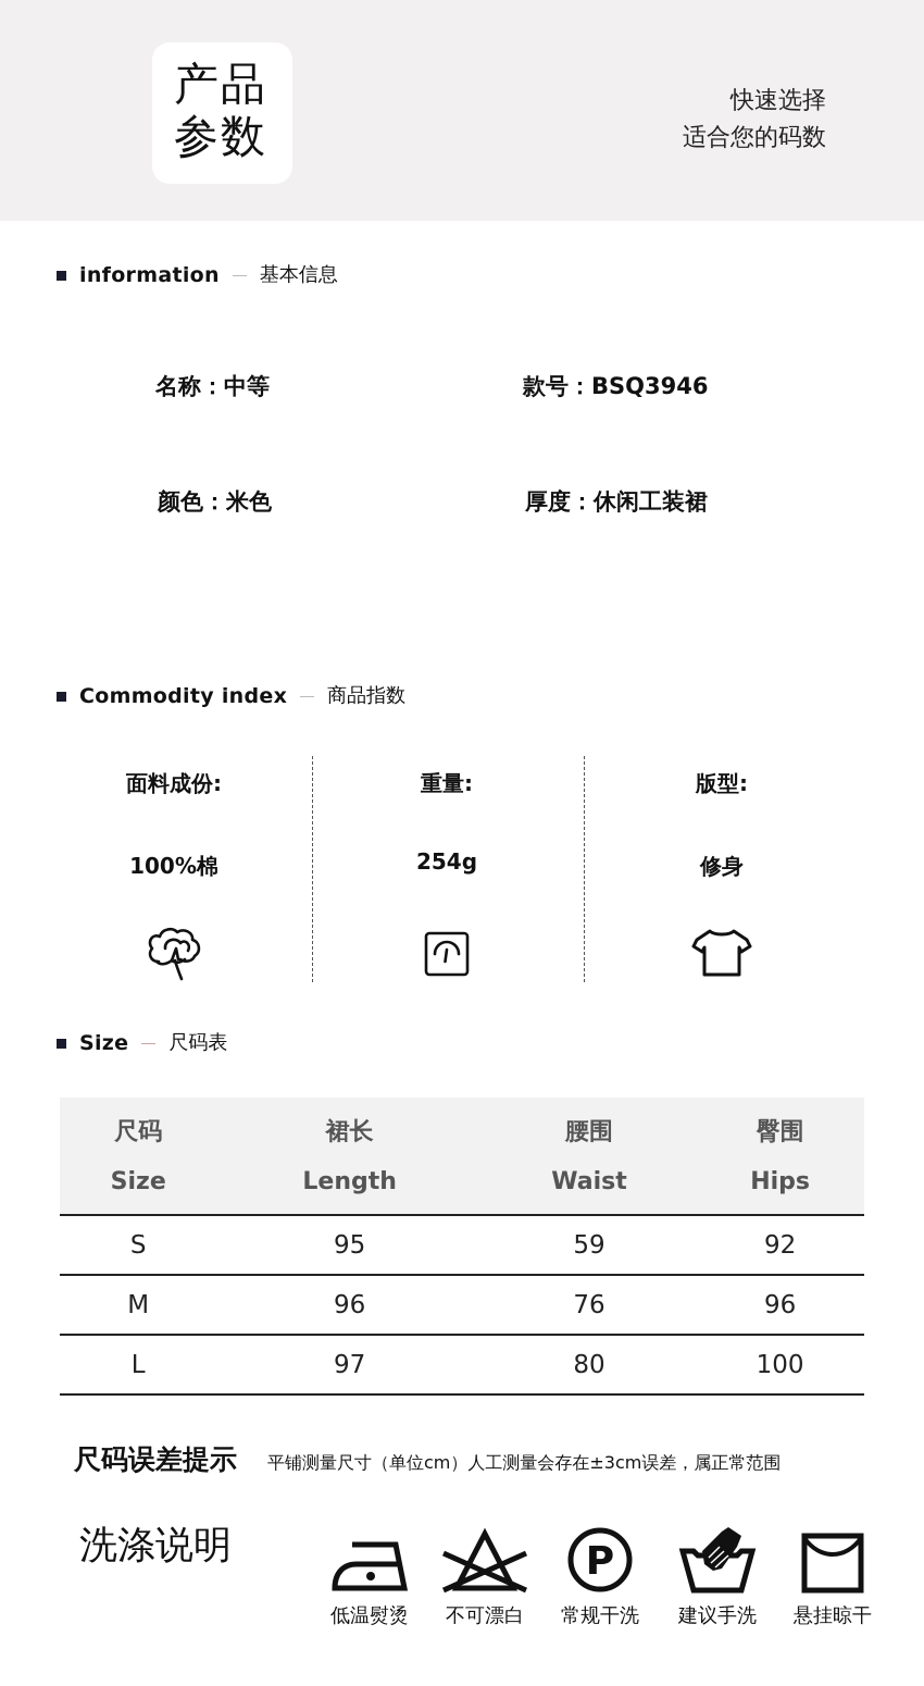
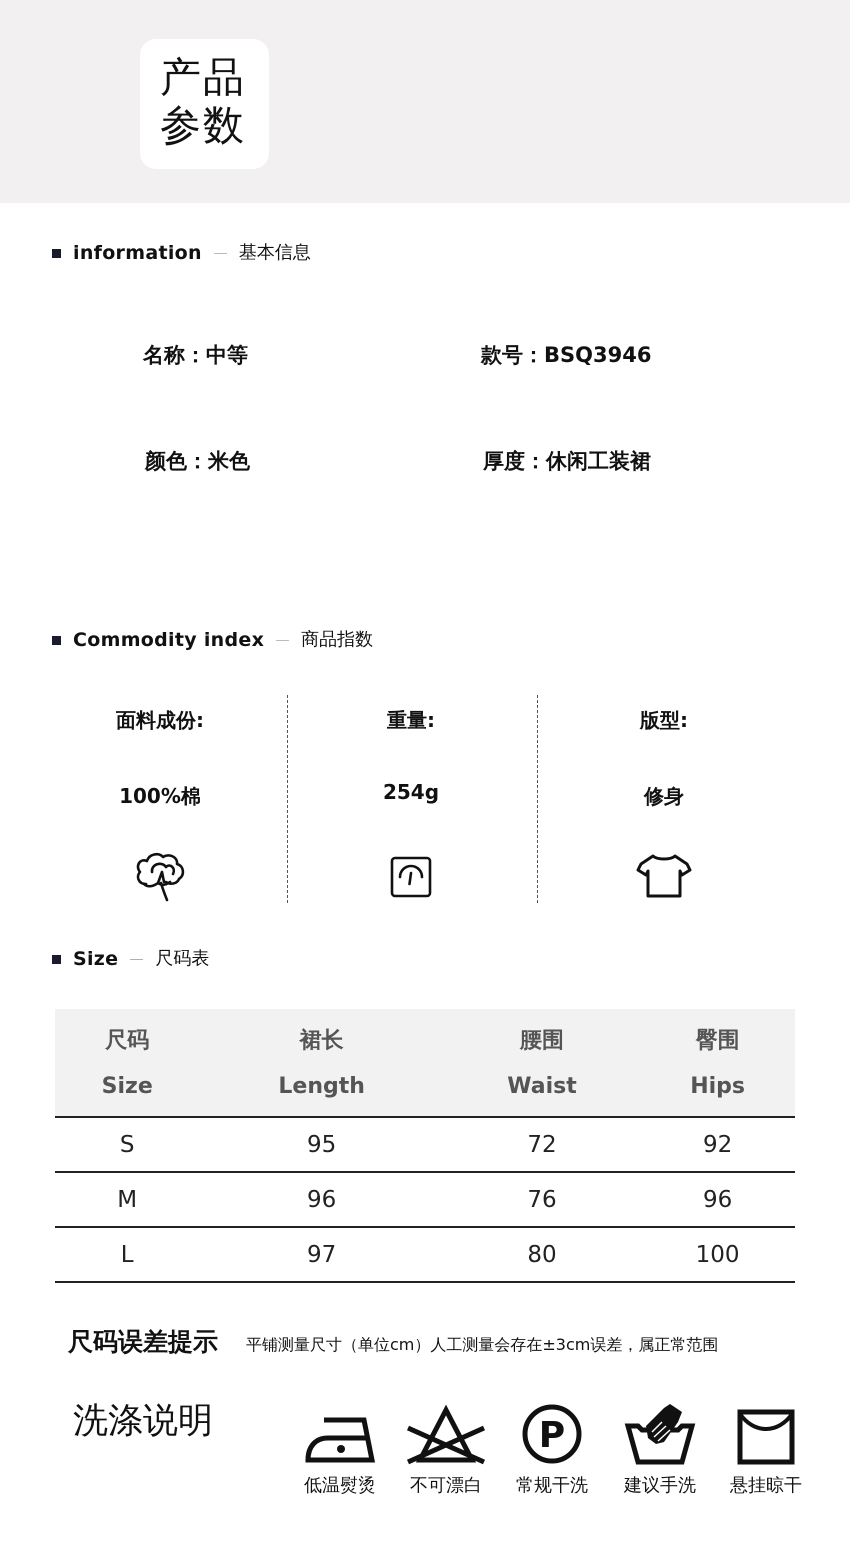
  产品
  参数
- 快速选择
- 适合您的码数
  information
  基本信息
  名称：中等
  款号：BSQ3946
  颜色：米色
  厚度：休闲工装裙
  Commodity index
  商品指数
  面料成份:
  100%棉
  重量:
  254g
  版型:
  修身
  Size
  尺码表
  尺码	裙长	腰围	臀围
  Size	Length	Waist	Hips
- S	95	59	92
+ S	95	72	92
  M	96	76	96
  L	97	80	100
  尺码误差提示
  平铺测量尺寸（单位cm）人工测量会存在±3cm误差，属正常范围
  洗涤说明
  低温熨烫
  不可漂白
  P
  常规干洗
  建议手洗
  悬挂晾干
